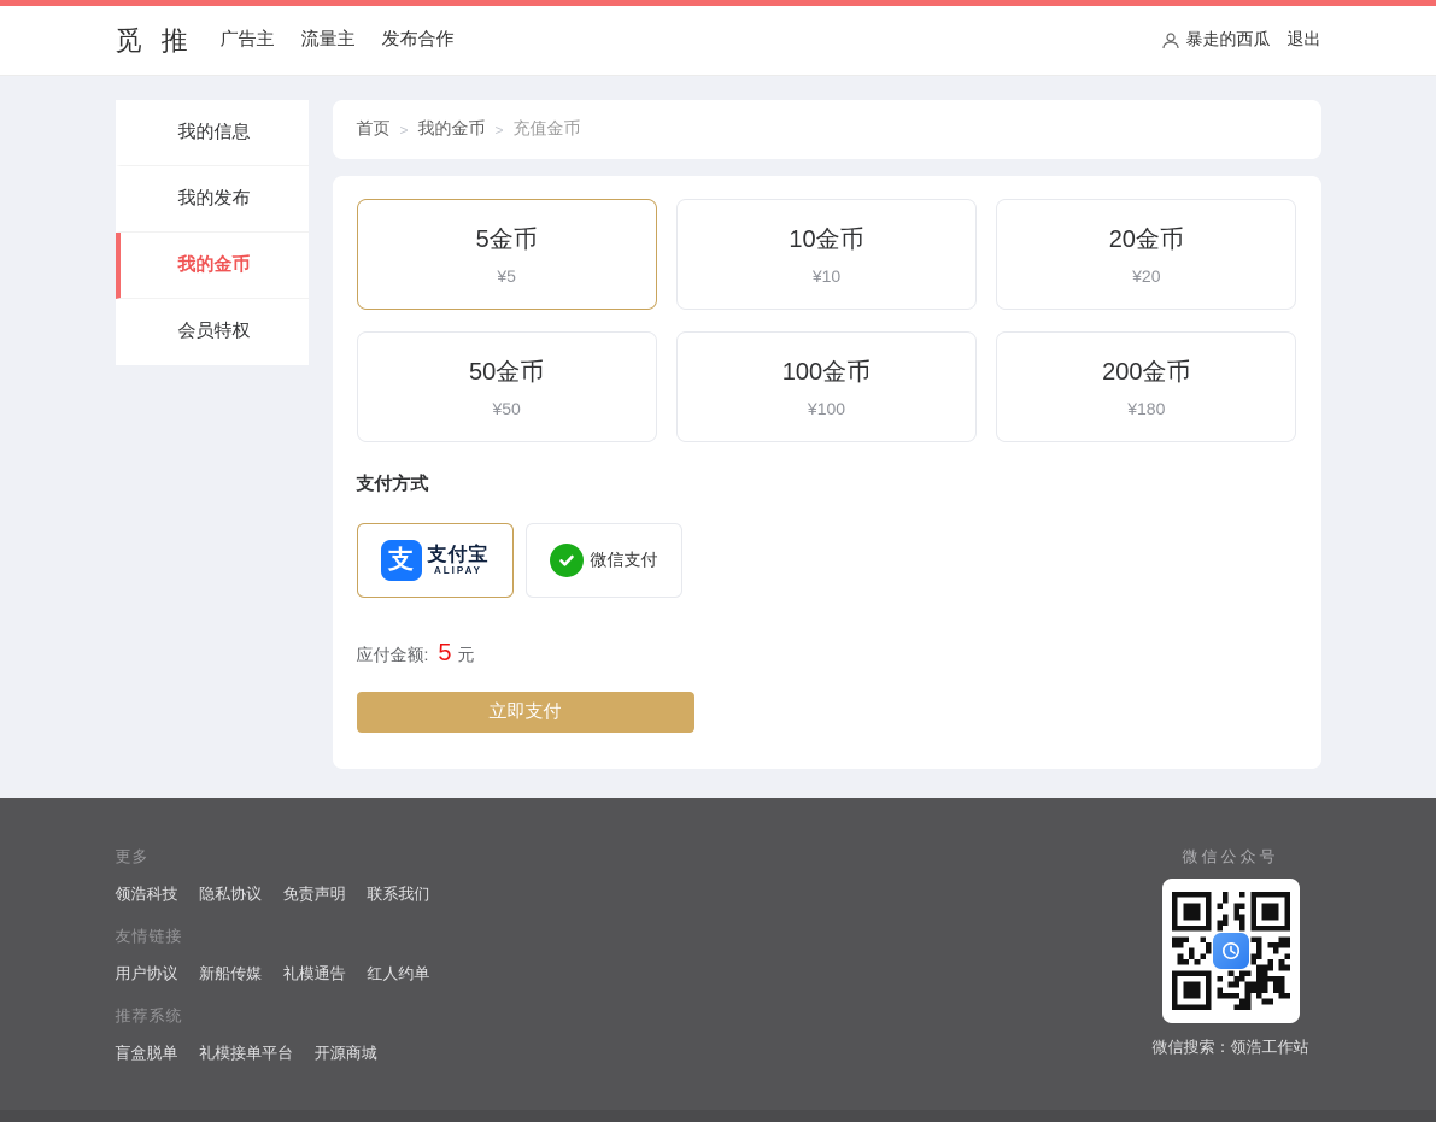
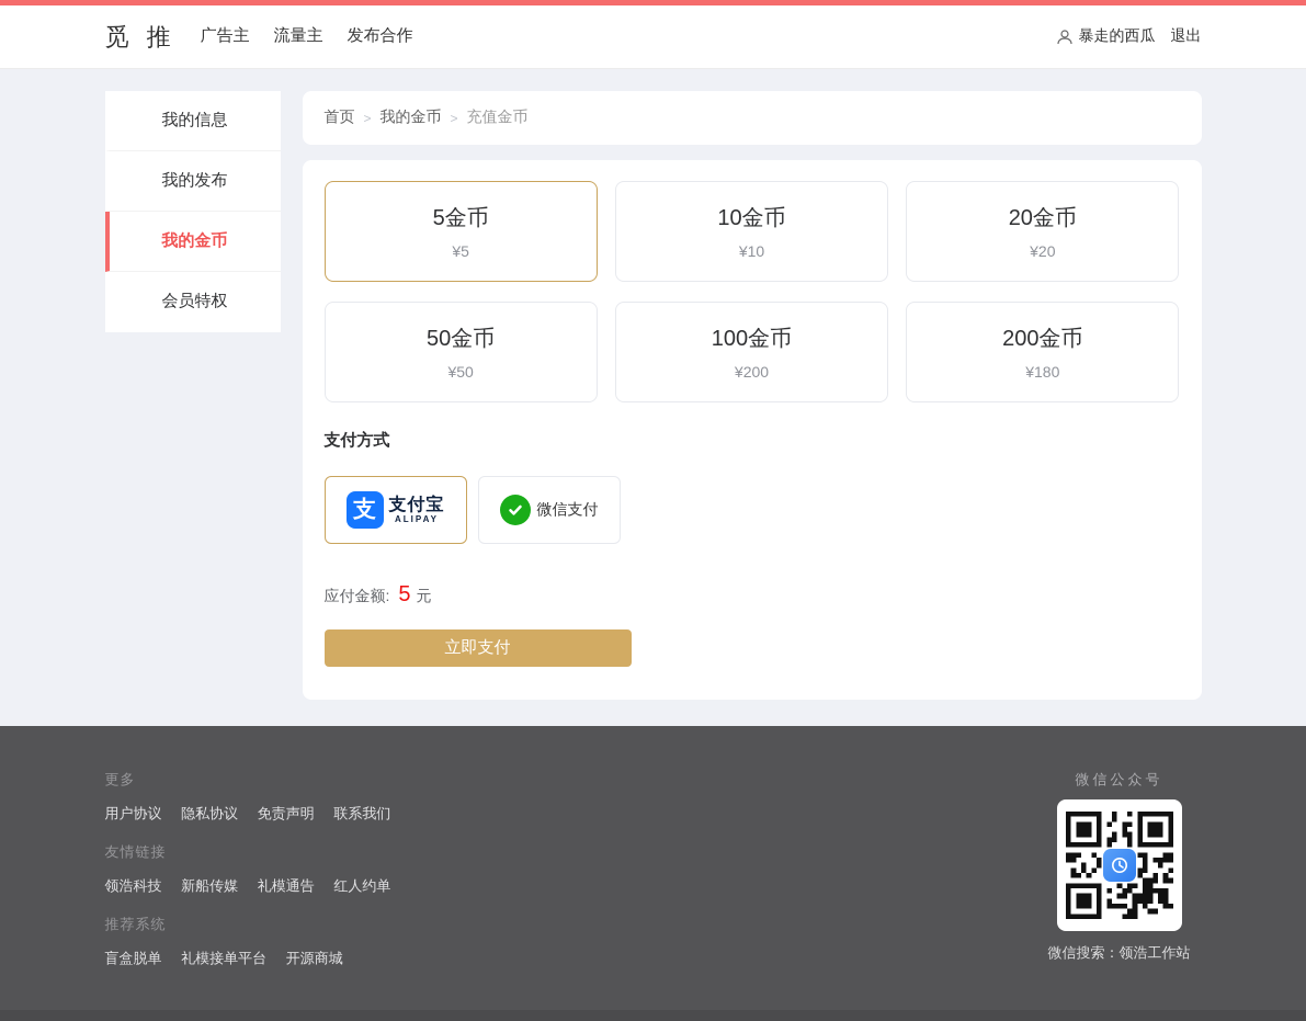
  觅 推
  广告主
  流量主
  发布合作
  暴走的西瓜
  退出
  我的信息
  我的发布
  我的金币
  会员特权
  首页
  >
  我的金币
  >
  充值金币
  5金币
  ¥5
  10金币
  ¥10
  20金币
  ¥20
  50金币
  ¥50
  100金币
- ¥100
+ ¥200
  200金币
  ¥180
  支付方式
  支
  支付宝
  ALIPAY
  微信支付
  应付金额:
  5
  元
  立即支付
  更多
- 领浩科技 隐私协议 免责声明 联系我们
+ 用户协议 隐私协议 免责声明 联系我们
  友情链接
- 用户协议 新船传媒 礼模通告 红人约单
+ 领浩科技 新船传媒 礼模通告 红人约单
  推荐系统
  盲盒脱单 礼模接单平台 开源商城
  微信公众号
  微信搜索：领浩工作站
